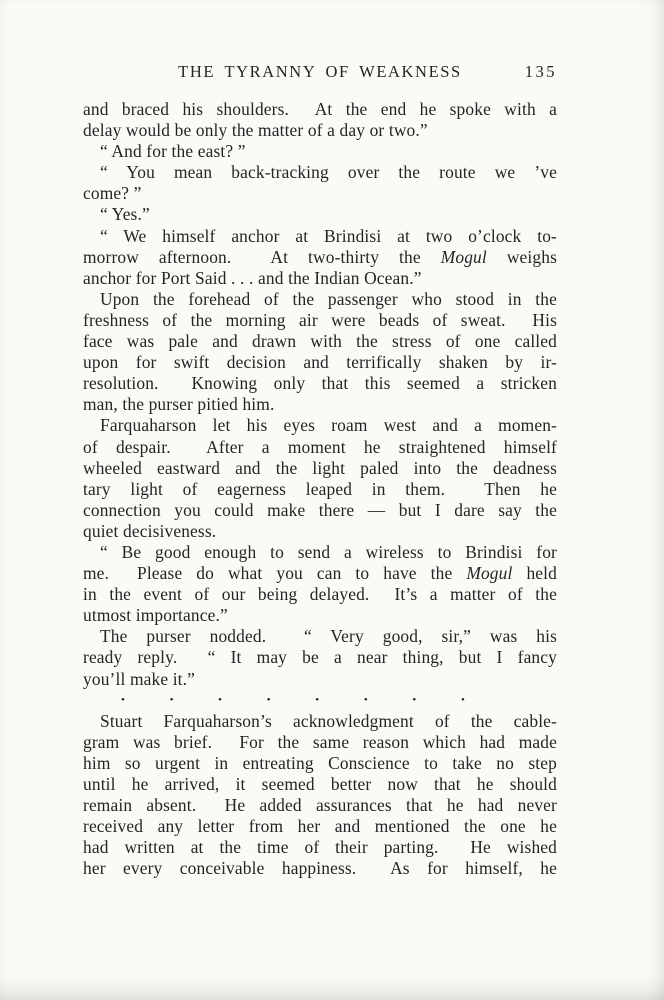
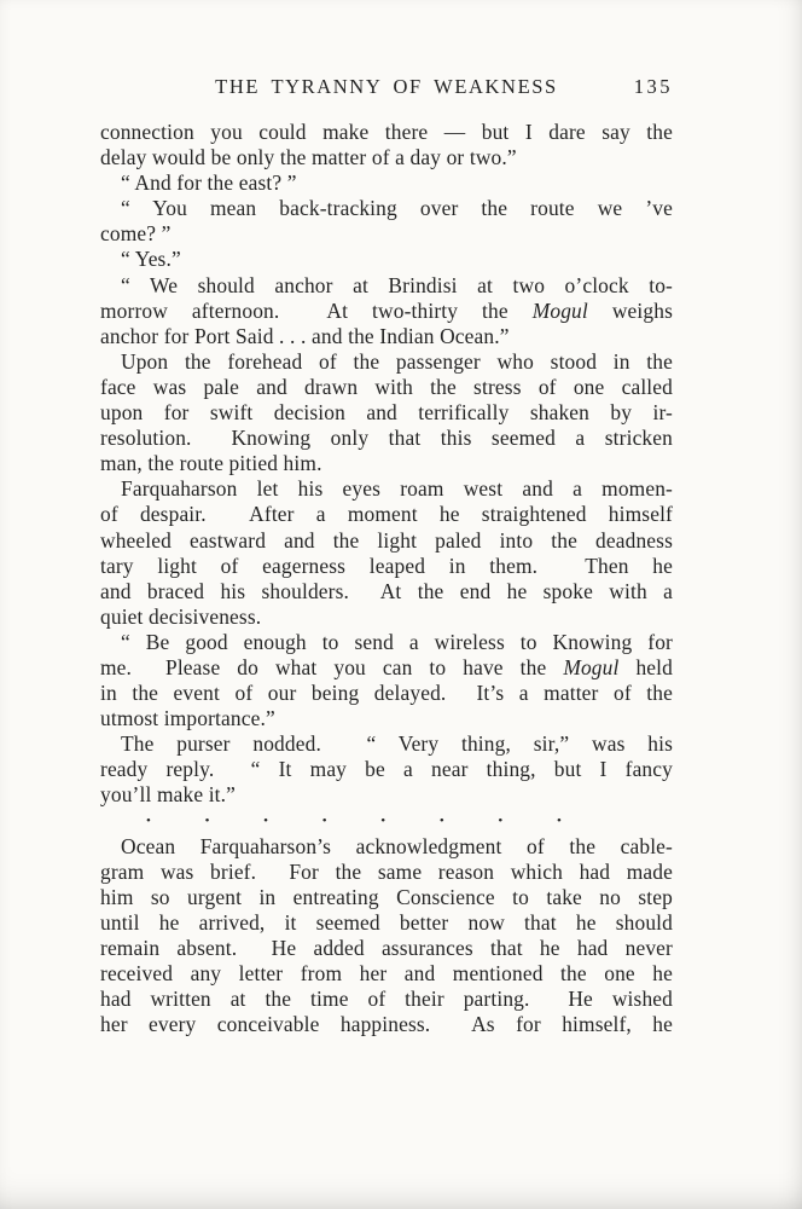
  THE TYRANNY OF WEAKNESS
  135
- and braced his shoulders. At the end he spoke with a
+ connection you could make there — but I dare say the
  delay would be only the matter of a day or two.”
  “ And for the east? ”
  “ You mean back-tracking over the route we ’ve
  come? ”
  “ Yes.”
- “ We himself anchor at Brindisi at two o’clock to-
+ “ We should anchor at Brindisi at two o’clock to-
  morrow afternoon. At two-thirty the Mogul weighs
  anchor for Port Said . . . and the Indian Ocean.”
  Upon the forehead of the passenger who stood in the
- freshness of the morning air were beads of sweat. His
  face was pale and drawn with the stress of one called
  upon for swift decision and terrifically shaken by ir-
  resolution. Knowing only that this seemed a stricken
- man, the purser pitied him.
+ man, the route pitied him.
  Farquaharson let his eyes roam west and a momen-
  of despair. After a moment he straightened himself
  wheeled eastward and the light paled into the deadness
  tary light of eagerness leaped in them. Then he
- connection you could make there — but I dare say the
+ and braced his shoulders. At the end he spoke with a
  quiet decisiveness.
- “ Be good enough to send a wireless to Brindisi for
+ “ Be good enough to send a wireless to Knowing for
  me. Please do what you can to have the Mogul held
  in the event of our being delayed. It’s a matter of the
  utmost importance.”
- The purser nodded. “ Very good, sir,” was his
+ The purser nodded. “ Very thing, sir,” was his
  ready reply. “ It may be a near thing, but I fancy
  you’ll make it.”
  •
  •
  •
  •
  •
  •
  •
  •
- Stuart Farquaharson’s acknowledgment of the cable-
+ Ocean Farquaharson’s acknowledgment of the cable-
  gram was brief. For the same reason which had made
  him so urgent in entreating Conscience to take no step
  until he arrived, it seemed better now that he should
  remain absent. He added assurances that he had never
  received any letter from her and mentioned the one he
  had written at the time of their parting. He wished
  her every conceivable happiness. As for himself, he
